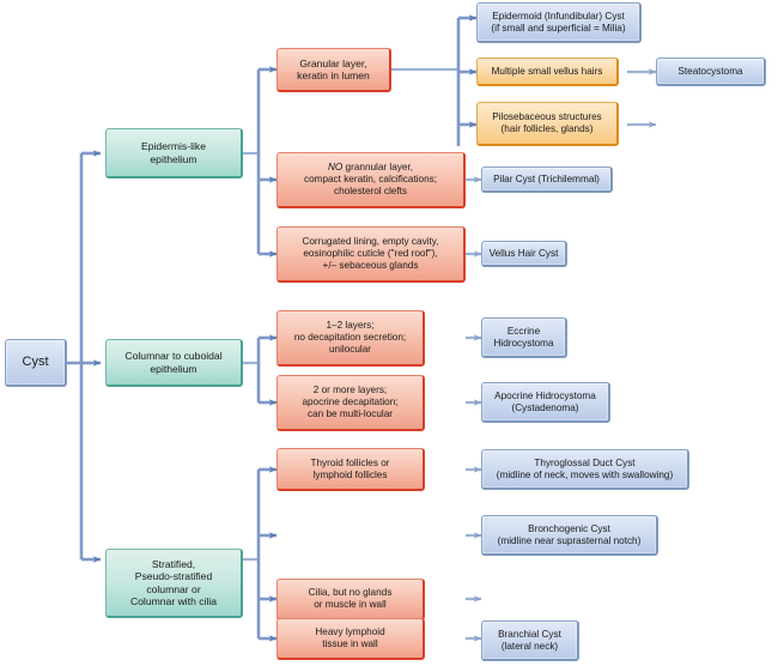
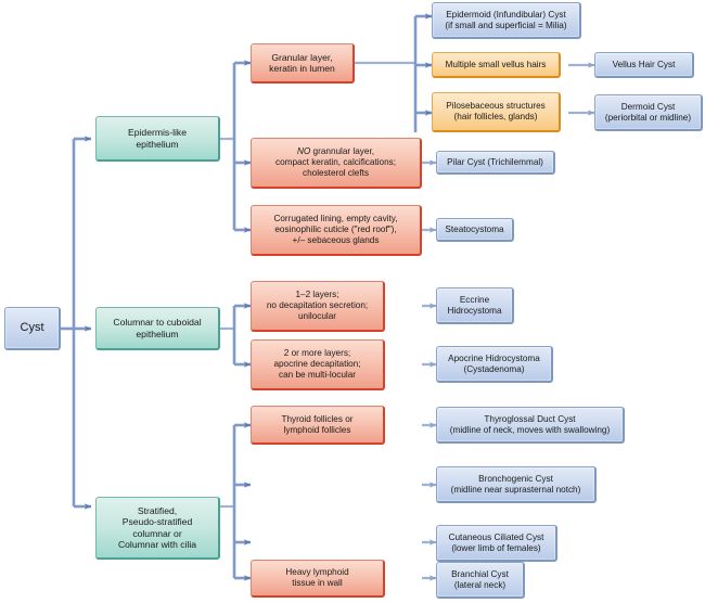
  Cyst
  Epidermis-like
  epithelium
  Columnar to cuboidal
  epithelium
  Stratified,
  Pseudo-stratified
  columnar or
  Columnar with cilia
  Granular layer,
  keratin in lumen
  NO grannular layer,
  compact keratin, calcifications;
  cholesterol clefts
  Corrugated lining, empty cavity,
  eosinophilic cuticle ("red roof"),
  +/– sebaceous glands
  1–2 layers;
  no decapitation secretion;
  unilocular
  2 or more layers;
  apocrine decapitation;
  can be multi-locular
  Thyroid follicles or
  lymphoid follicles
- Cilia, but no glands
- or muscle in wall
  Heavy lymphoid
  tissue in wall
  Multiple small vellus hairs
  Pilosebaceous structures
  (hair follicles, glands)
  Epidermoid (Infundibular) Cyst
  (if small and superficial = Milia)
- Steatocystoma
+ Vellus Hair Cyst
+ Dermoid Cyst
+ (periorbital or midline)
  Pilar Cyst (Trichilemmal)
- Vellus Hair Cyst
+ Steatocystoma
  Eccrine
  Hidrocystoma
  Apocrine Hidrocystoma
  (Cystadenoma)
  Thyroglossal Duct Cyst
  (midline of neck, moves with swallowing)
  Bronchogenic Cyst
  (midline near suprasternal notch)
+ Cutaneous Ciliated Cyst
+ (lower limb of females)
  Branchial Cyst
  (lateral neck)
